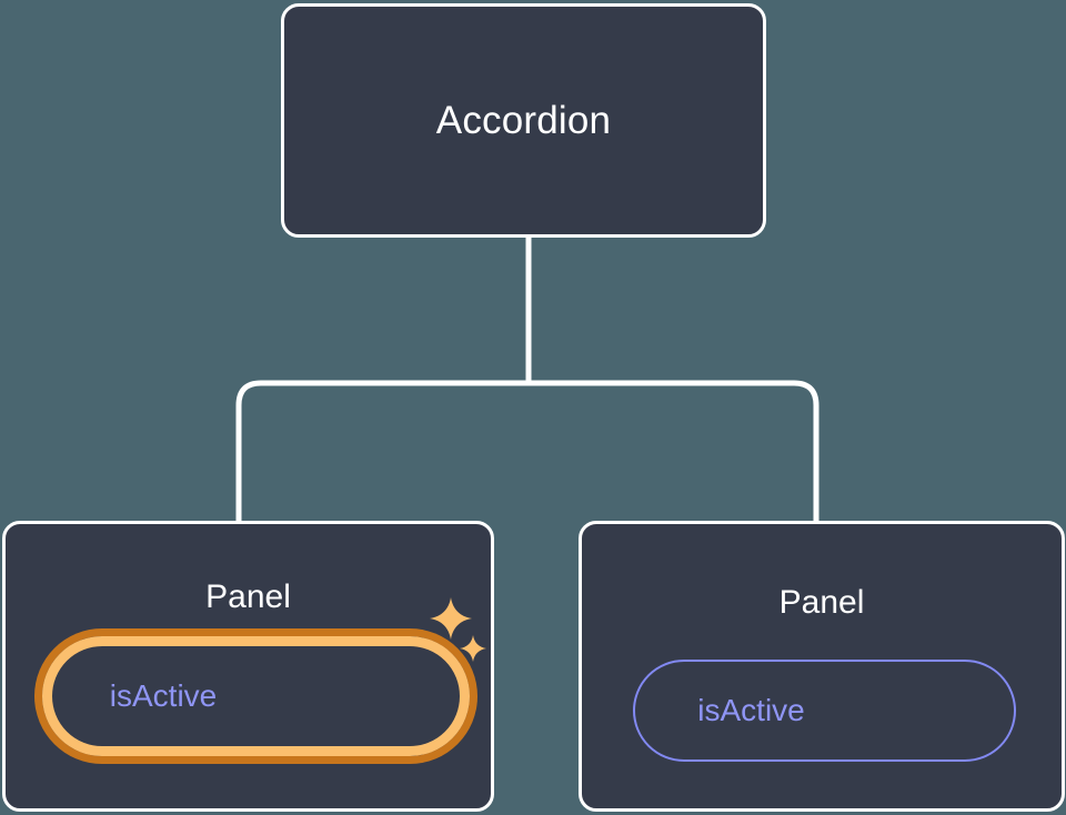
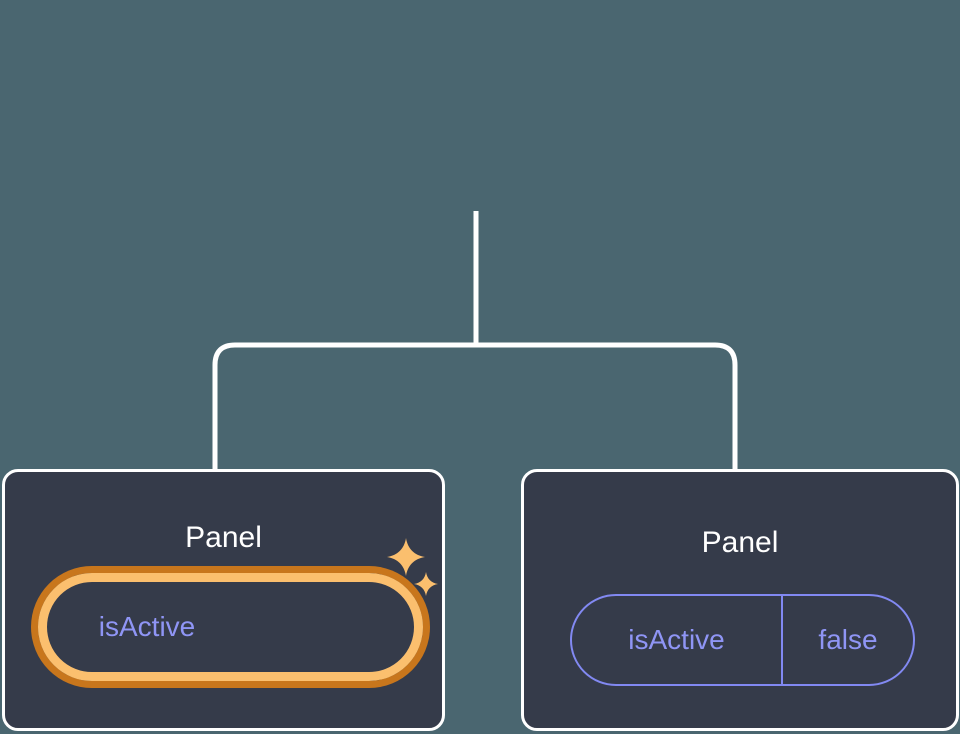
- Accordion
  Panel
  isActive
  Panel
  isActive
+ false
